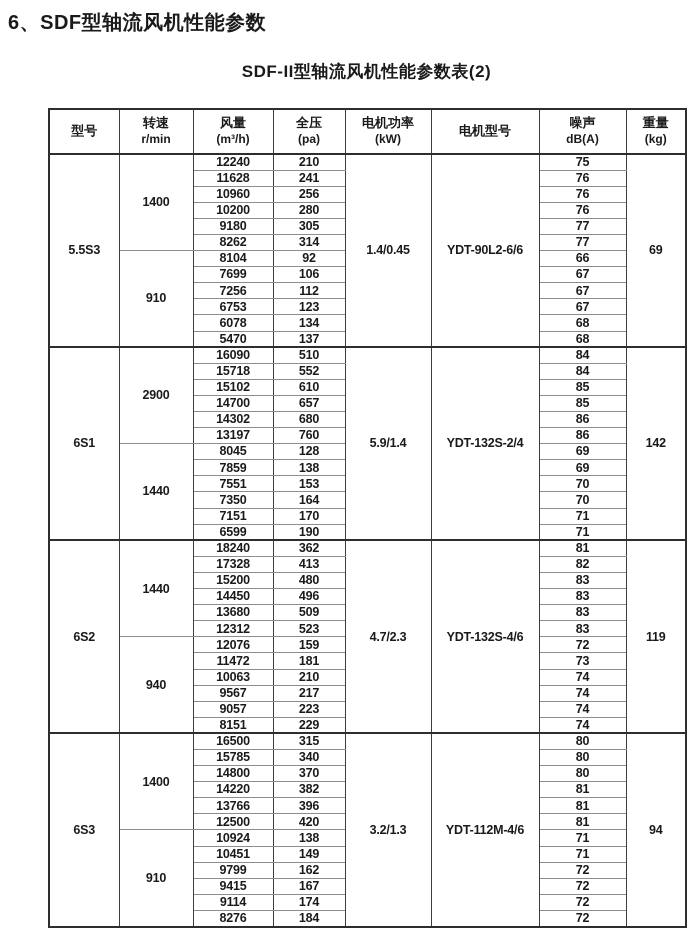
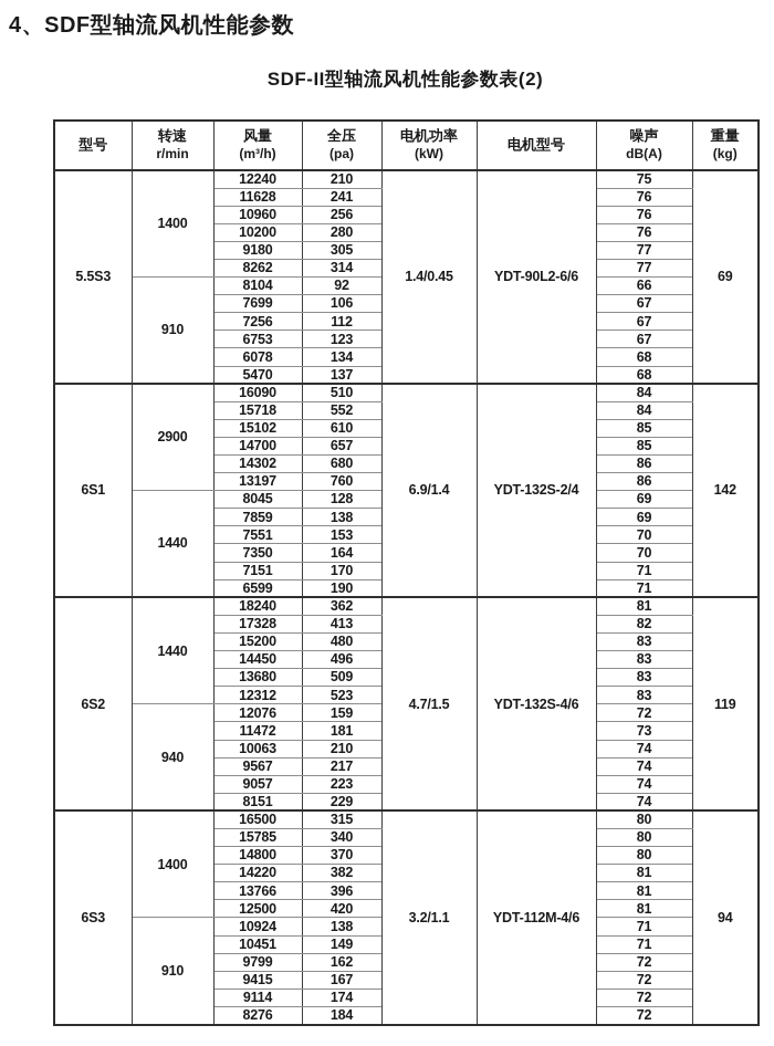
- 6、SDF型轴流风机性能参数
+ 4、SDF型轴流风机性能参数
  SDF-II型轴流风机性能参数表(2)
  型号	转速 r/min	风量 (m³/h)	全压 (pa)	电机功率 (kW)	电机型号	噪声 dB(A)	重量 (kg)
  5.5S3	1400	12240	210	1.4/0.45	YDT-90L2-6/6	75	69
  11628	241	76
  10960	256	76
  10200	280	76
  9180	305	77
  8262	314	77
  910	8104	92	66
  7699	106	67
  7256	112	67
  6753	123	67
  6078	134	68
  5470	137	68
- 6S1	2900	16090	510	5.9/1.4	YDT-132S-2/4	84	142
+ 6S1	2900	16090	510	6.9/1.4	YDT-132S-2/4	84	142
  15718	552	84
  15102	610	85
  14700	657	85
  14302	680	86
  13197	760	86
  1440	8045	128	69
  7859	138	69
  7551	153	70
  7350	164	70
  7151	170	71
  6599	190	71
- 6S2	1440	18240	362	4.7/2.3	YDT-132S-4/6	81	119
+ 6S2	1440	18240	362	4.7/1.5	YDT-132S-4/6	81	119
  17328	413	82
  15200	480	83
  14450	496	83
  13680	509	83
  12312	523	83
  940	12076	159	72
  11472	181	73
  10063	210	74
  9567	217	74
  9057	223	74
  8151	229	74
- 6S3	1400	16500	315	3.2/1.3	YDT-112M-4/6	80	94
+ 6S3	1400	16500	315	3.2/1.1	YDT-112M-4/6	80	94
  15785	340	80
  14800	370	80
  14220	382	81
  13766	396	81
  12500	420	81
  910	10924	138	71
  10451	149	71
  9799	162	72
  9415	167	72
  9114	174	72
  8276	184	72
